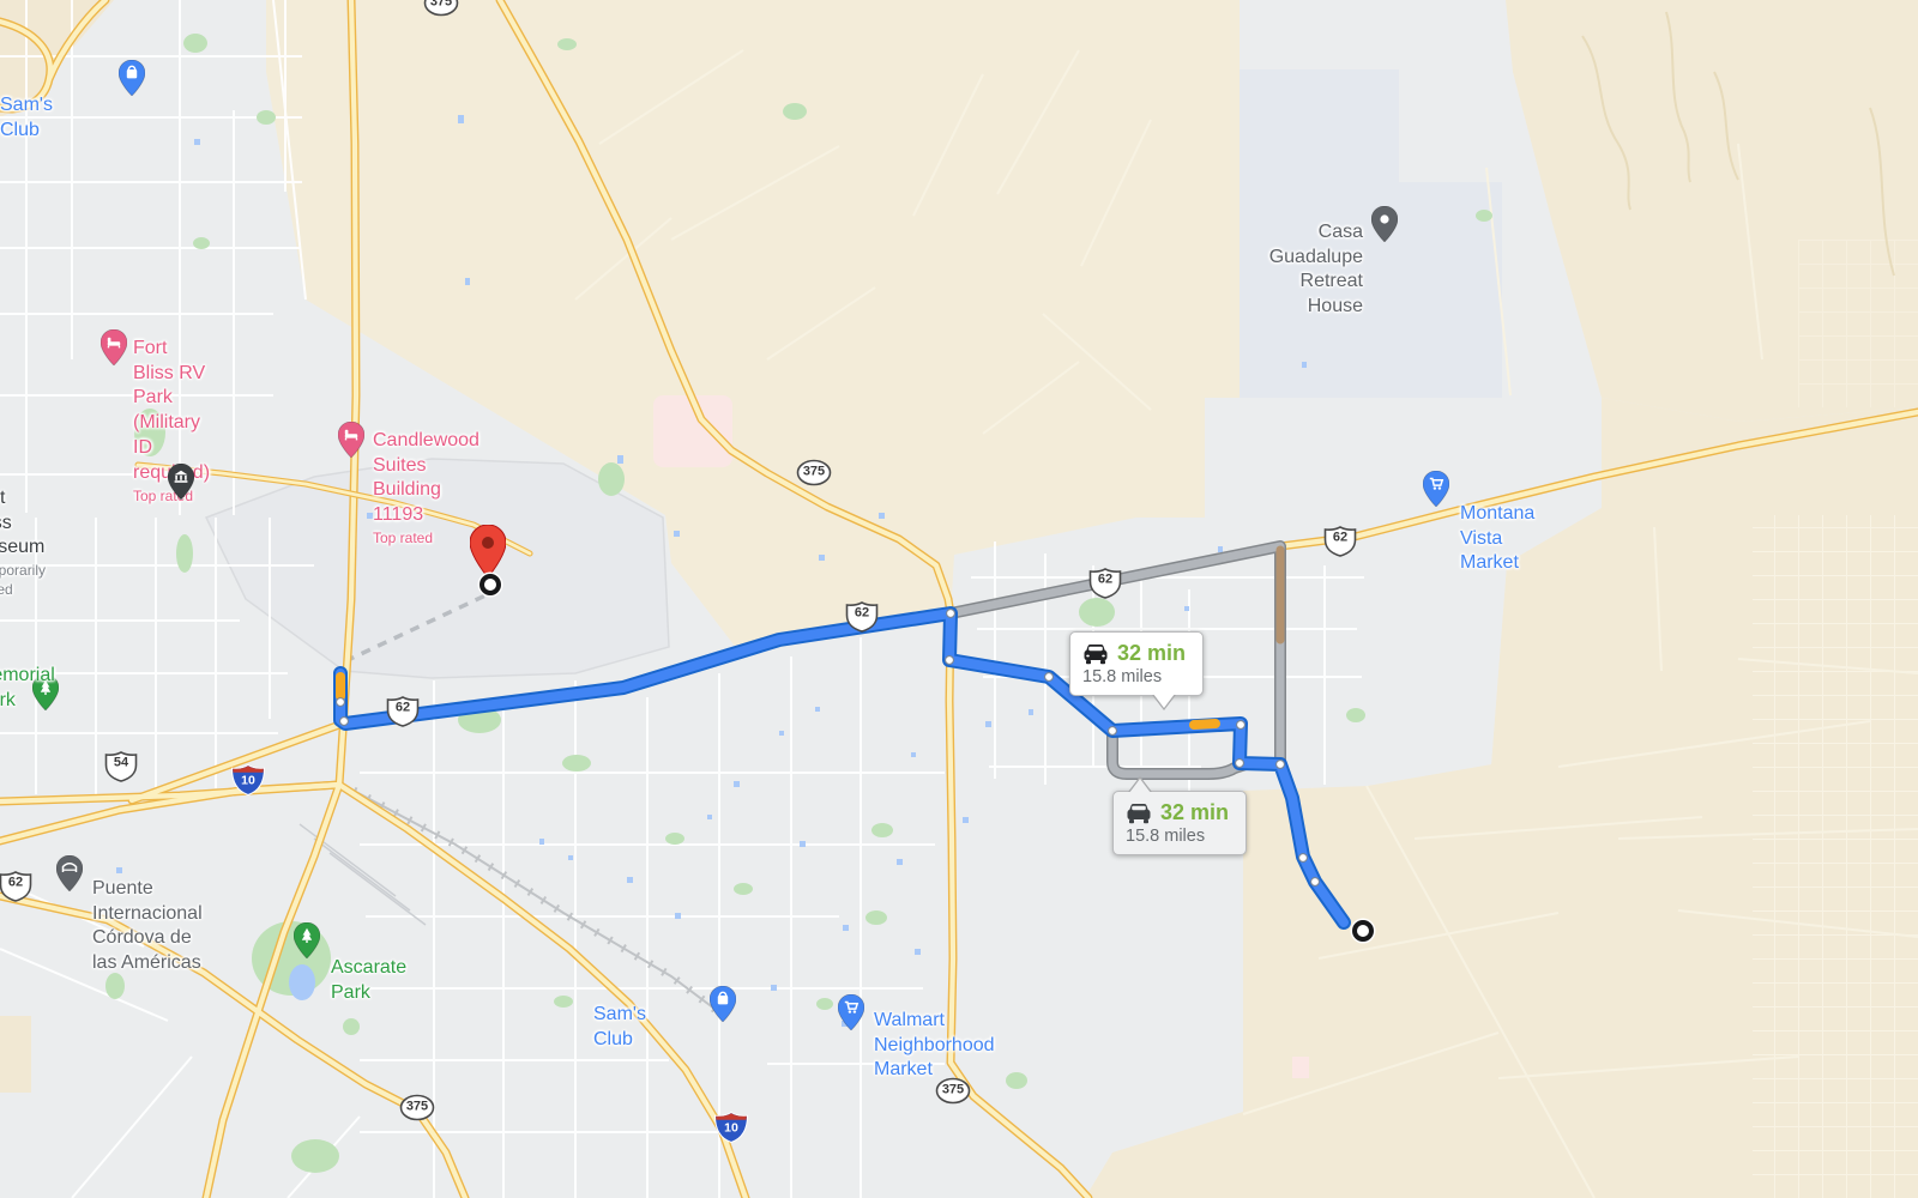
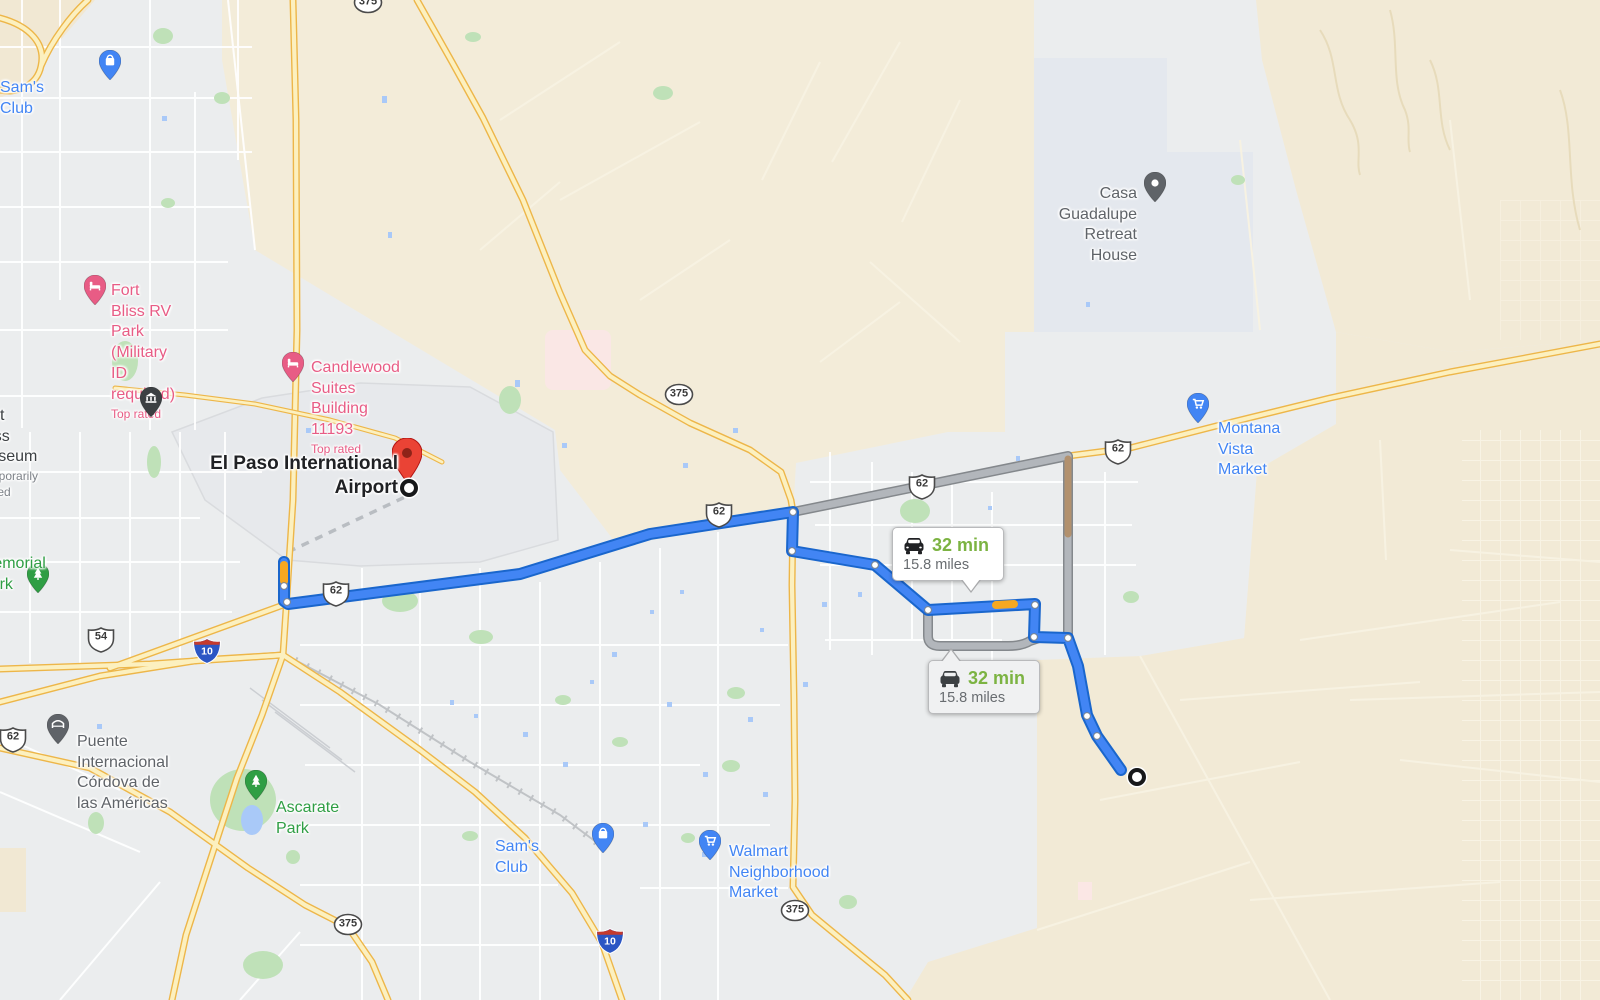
  62
  62
  62
  62
  62
  54
  375
  375
  375
  375
  10
  10
  Sam's Club
  Fort Bliss RV Park
  (Military ID requd)
  Top ratd
  Candlewood Suites
  Building 11193
  Top rated
  Puente Internacional
  Córdova de las Américas
  Ascarate Park
  Sam's Club
  Walmart
  Neighborhood Market
  Montana Vista Market
  Casa Guadalupe
  Retreat House
+ El Paso International
+ Airport
  32 min
  15.8 miles
  32 min
  15.8 miles
